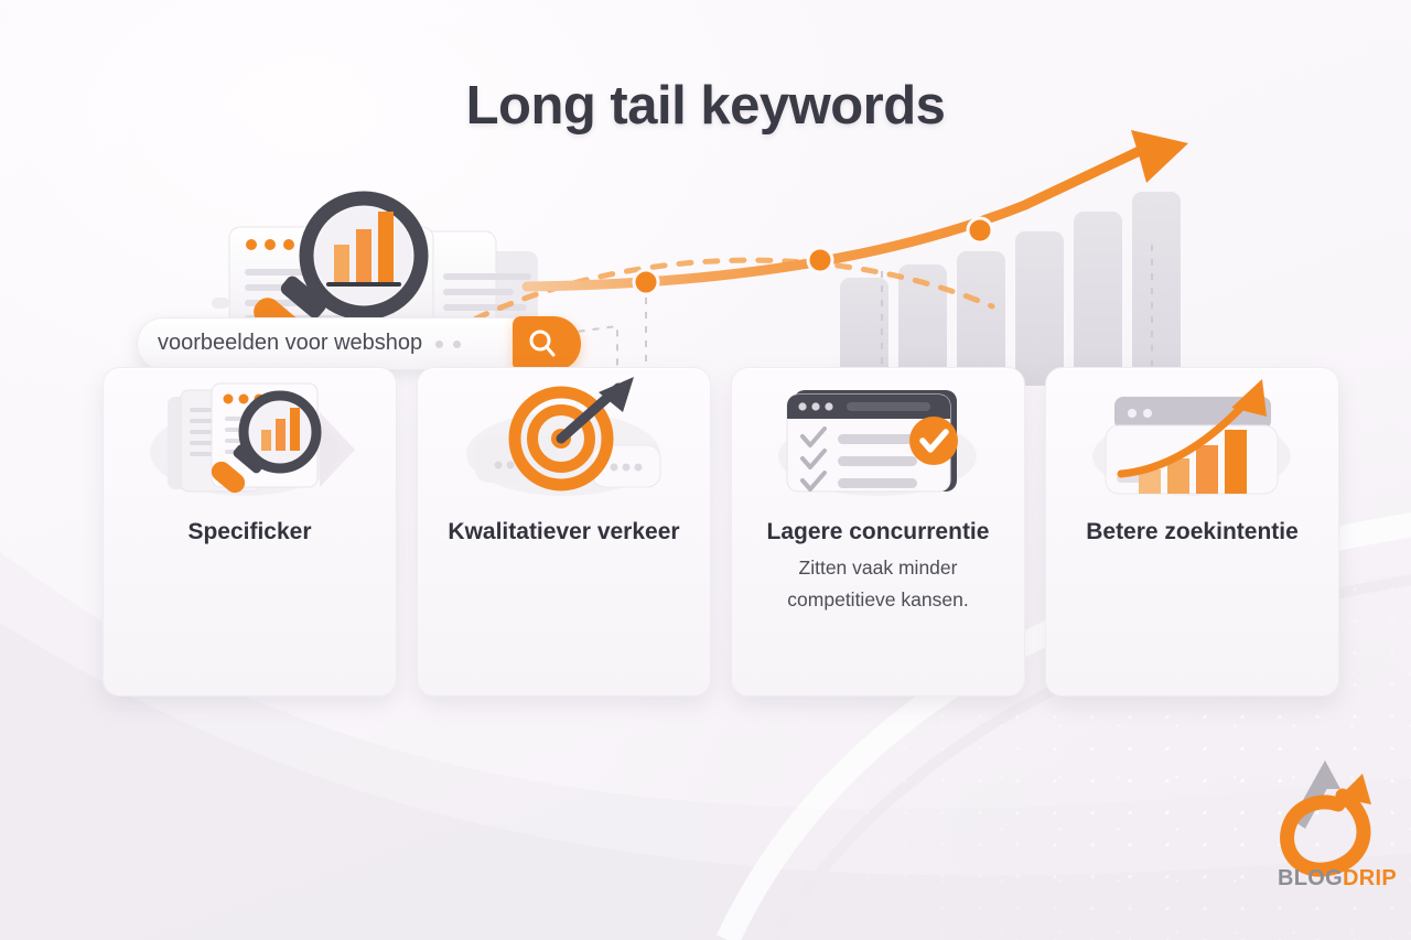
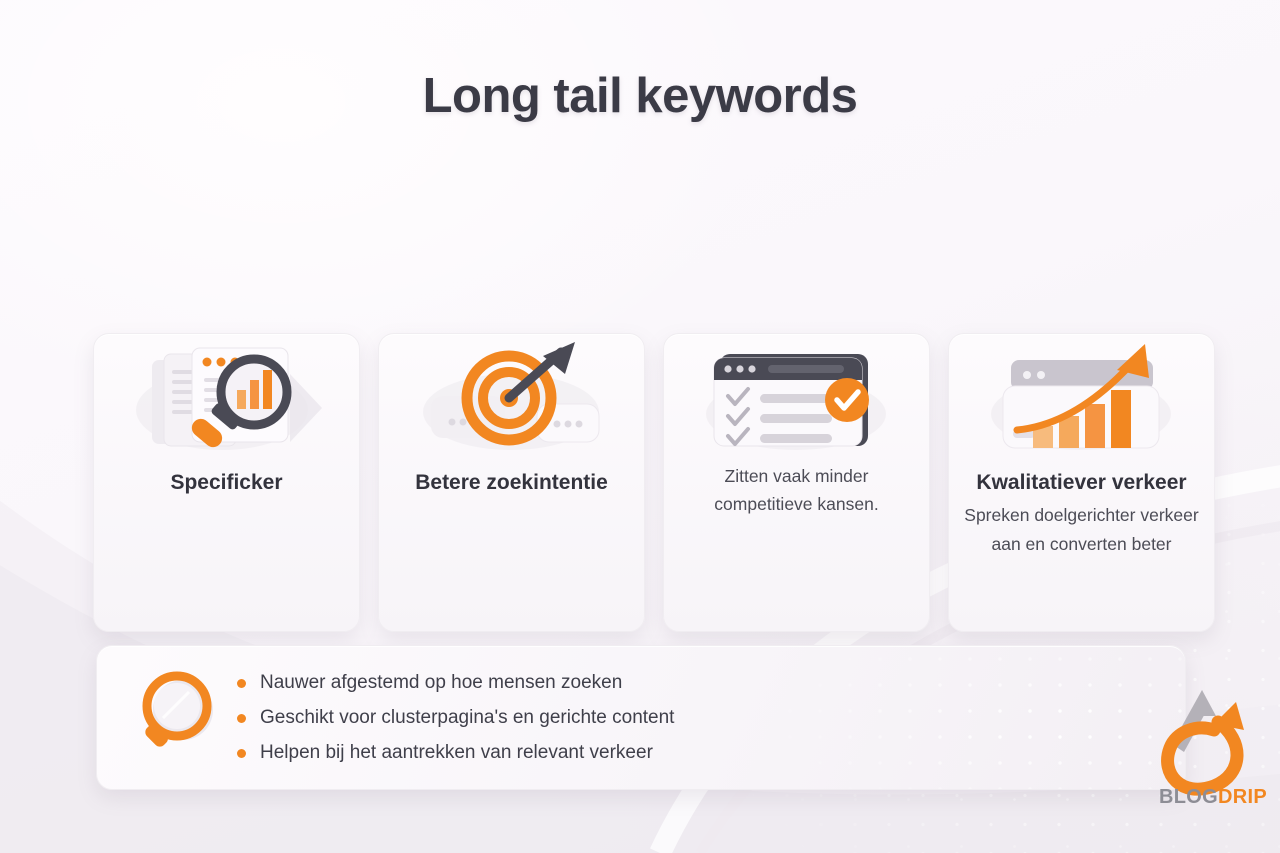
  Long tail keywords
- voorbeelden voor webshop
  Specificker
- Kwalitatiever verkeer
+ Betere zoekintentie
- Lagere concurrentie
  Zitten vaak minder competitieve kansen.
- Betere zoekintentie
+ Kwalitatiever verkeer
+ Spreken doelgerichter verkeer aan en converten beter
+ Nauwer afgestemd op hoe mensen zoeken
+ Geschikt voor clusterpagina's en gerichte content
+ Helpen bij het aantrekken van relevant verkeer
  BLOGDRIP
